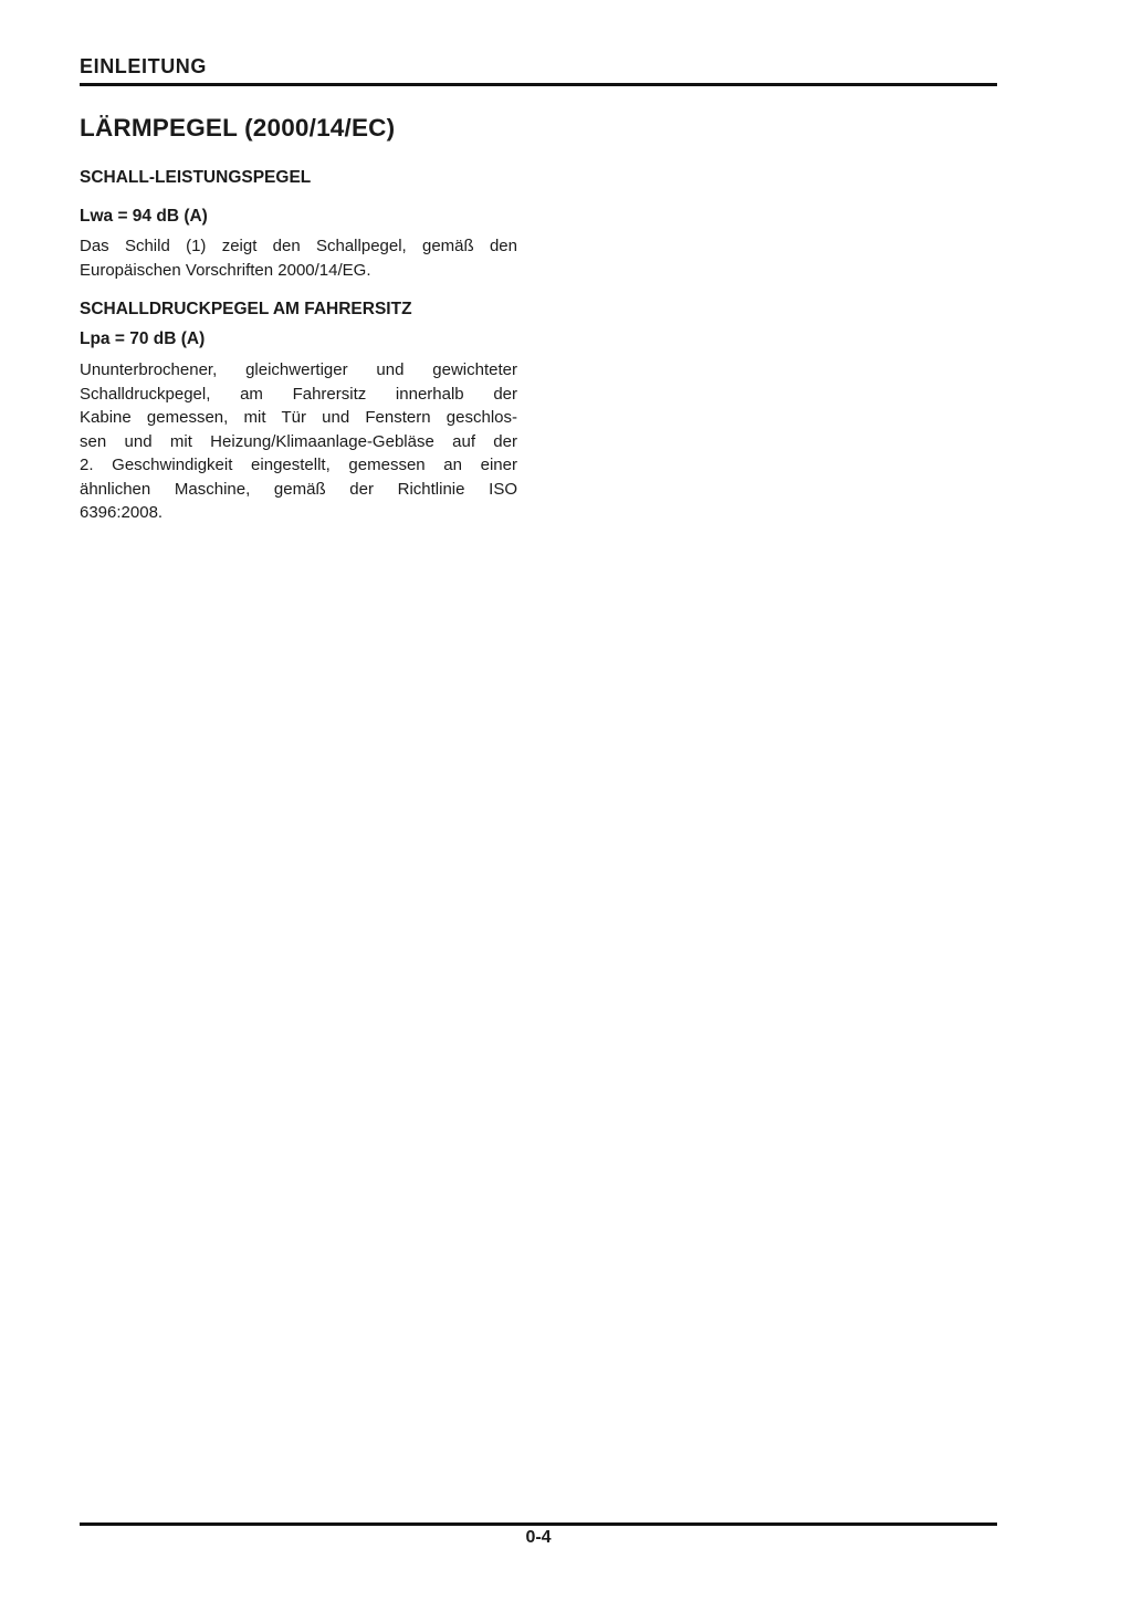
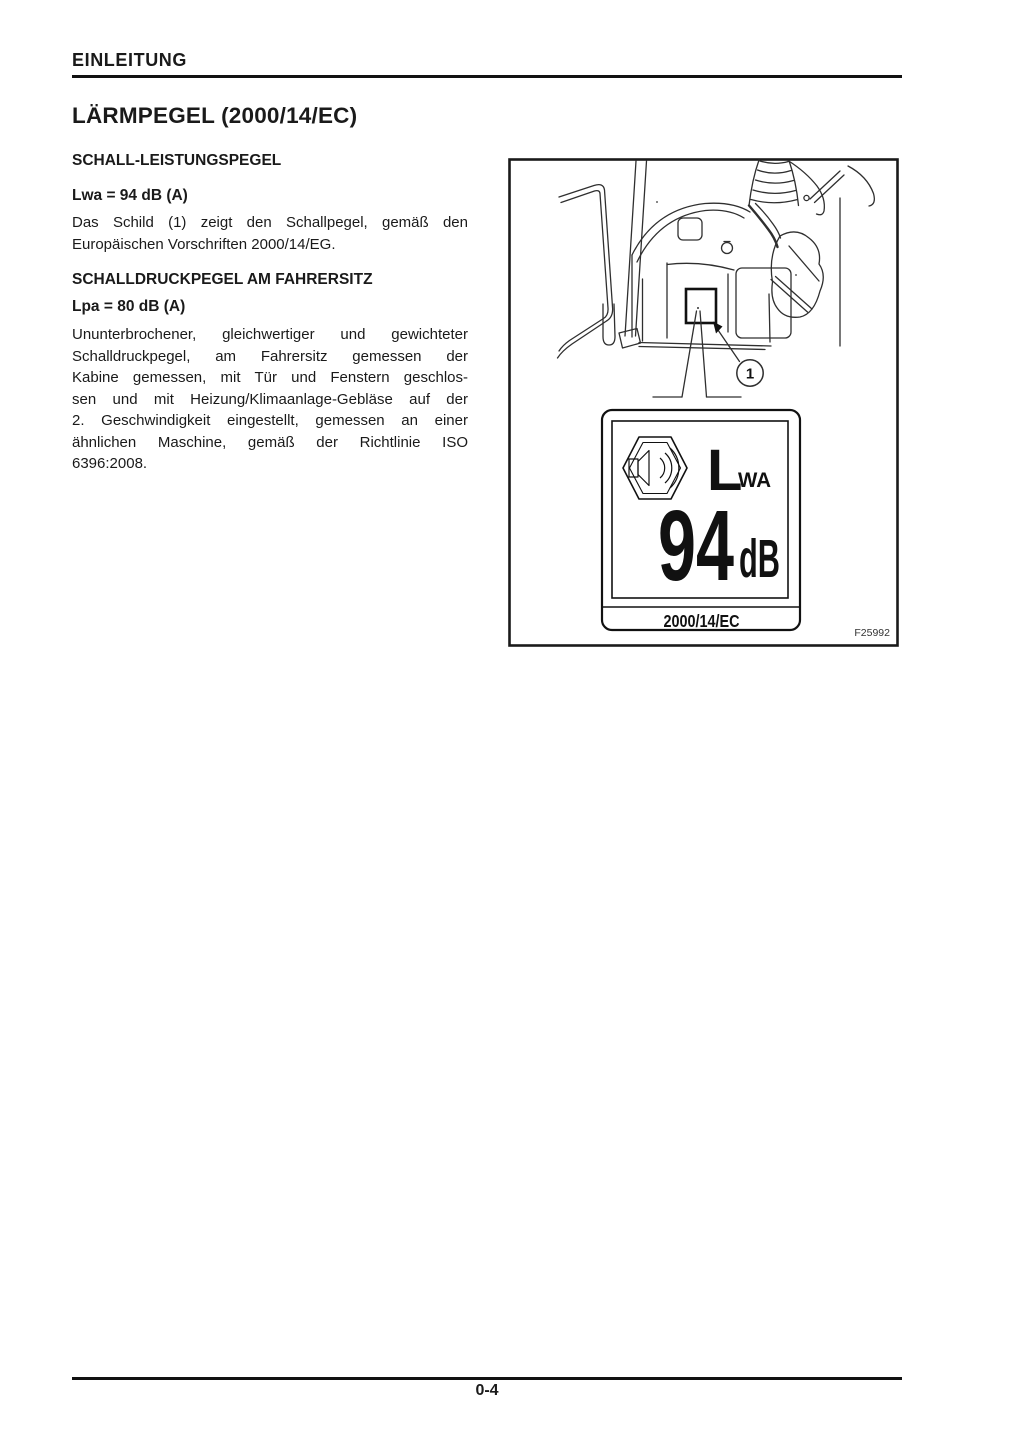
  EINLEITUNG
  LÄRMPEGEL (2000/14/EC)
  SCHALL-LEISTUNGSPEGEL
  Lwa = 94 dB (A)
  Das Schild (1) zeigt den Schallpegel, gemäß den
  Europäischen Vorschriften 2000/14/EG.
  SCHALLDRUCKPEGEL AM FAHRERSITZ
- Lpa = 70 dB (A)
+ Lpa = 80 dB (A)
  Ununterbrochener, gleichwertiger und gewichteter
- Schalldruckpegel, am Fahrersitz innerhalb der
+ Schalldruckpegel, am Fahrersitz gemessen der
  Kabine gemessen, mit Tür und Fenstern geschlos-
  sen und mit Heizung/Klimaanlage-Gebläse auf der
  2. Geschwindigkeit eingestellt, gemessen an einer
  ähnlichen Maschine, gemäß der Richtlinie ISO
  6396:2008.
+ 1
+ L
+ WA
+ 94
+ dB
+ 2000/14/EC
+ F25992
  0-4
